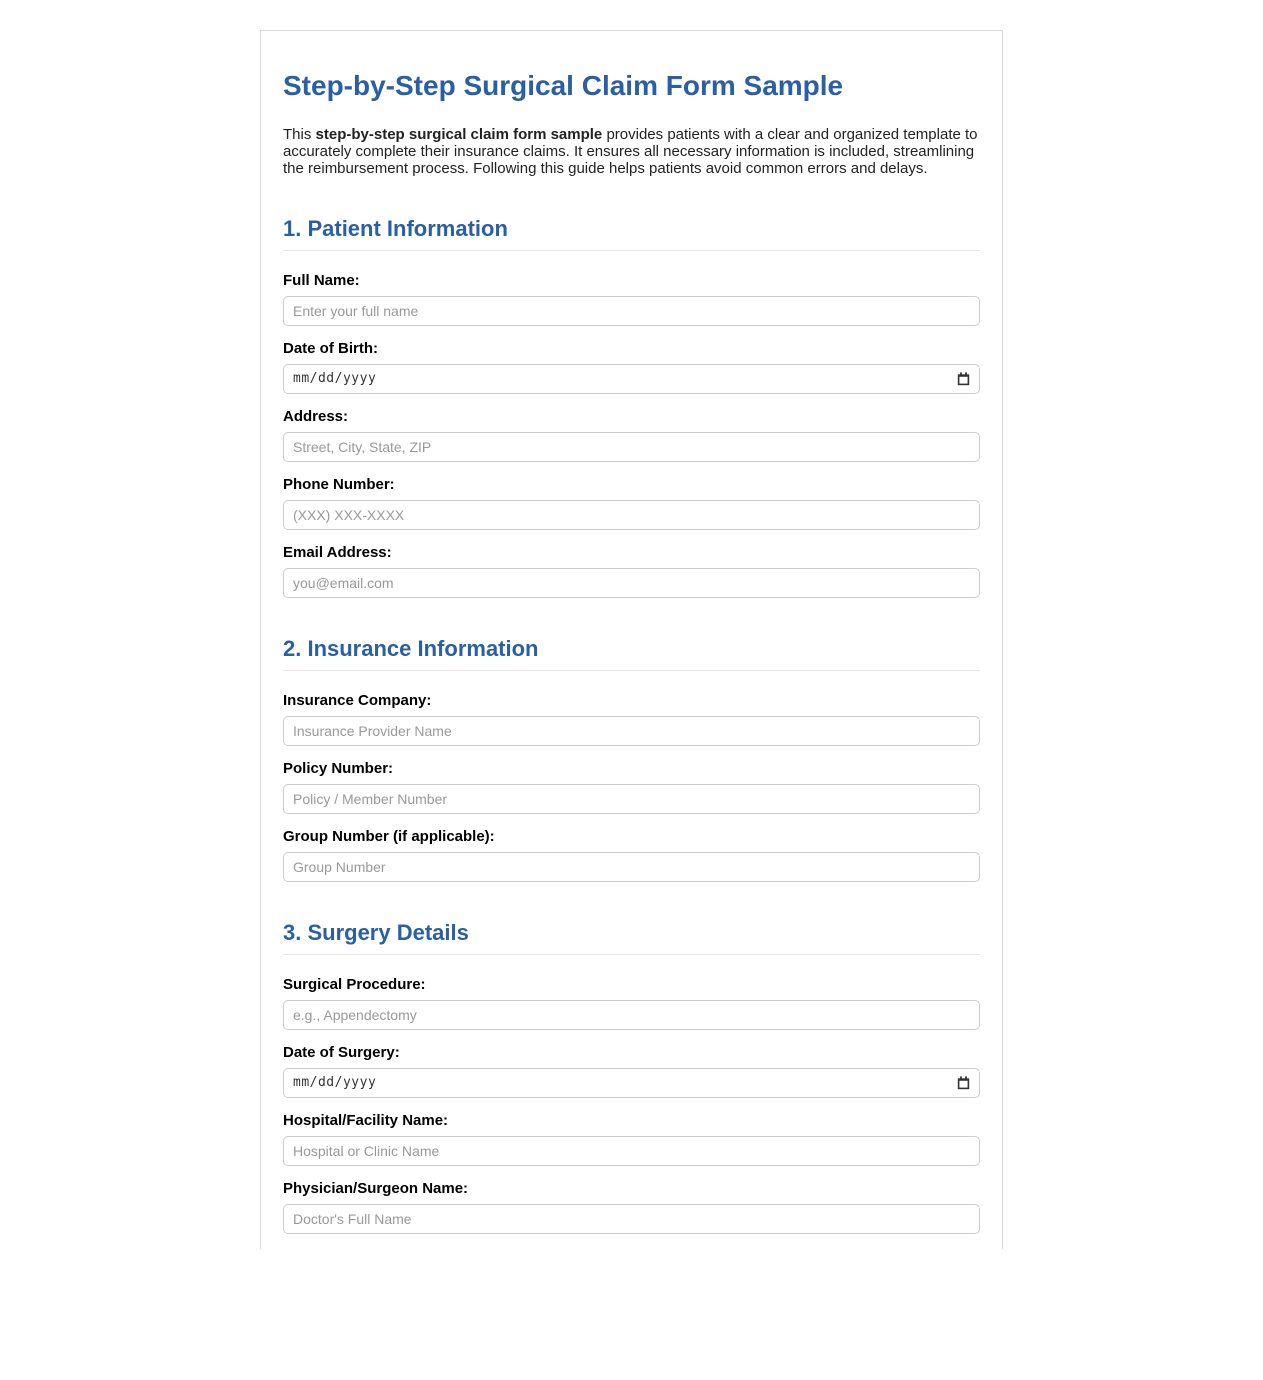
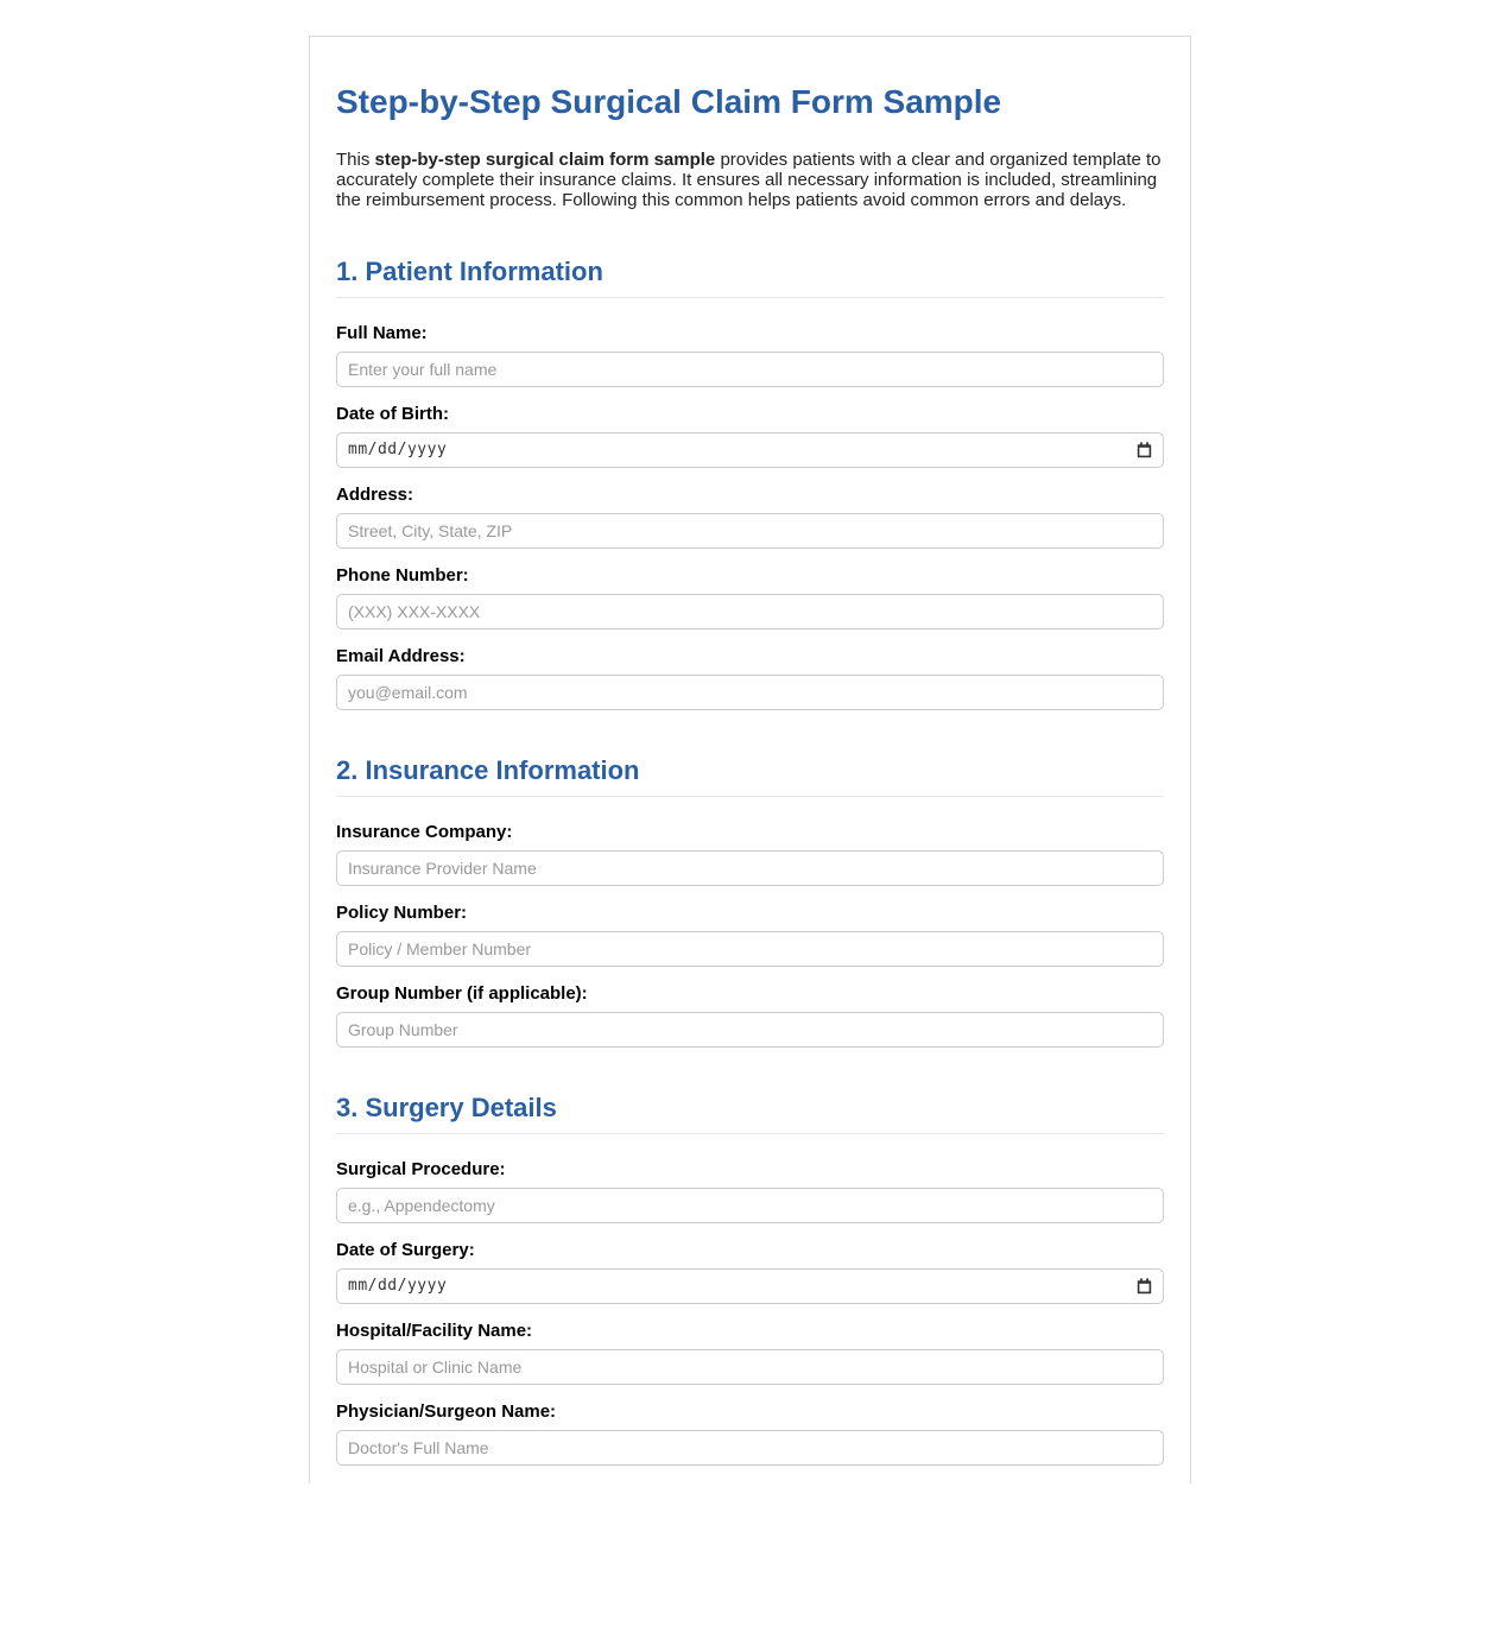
  Step-by-Step Surgical Claim Form Sample
- This step-by-step surgical claim form sample provides patients with a clear and organized template to accurately complete their insurance claims. It ensures all necessary information is included, streamlining the reimbursement process. Following this guide helps patients avoid common errors and delays.
+ This step-by-step surgical claim form sample provides patients with a clear and organized template to accurately complete their insurance claims. It ensures all necessary information is included, streamlining the reimbursement process. Following this common helps patients avoid common errors and delays.
  1. Patient Information
  Full Name:
  Enter your full name
  Date of Birth:
  mm/dd/yyyy
  Address:
  Street, City, State, ZIP
  Phone Number:
  (XXX) XXX-XXXX
  Email Address:
  you@email.com
  2. Insurance Information
  Insurance Company:
  Insurance Provider Name
  Policy Number:
  Policy / Member Number
  Group Number (if applicable):
  Group Number
  3. Surgery Details
  Surgical Procedure:
  e.g., Appendectomy
  Date of Surgery:
  mm/dd/yyyy
  Hospital/Facility Name:
  Hospital or Clinic Name
  Physician/Surgeon Name:
  Doctor's Full Name
